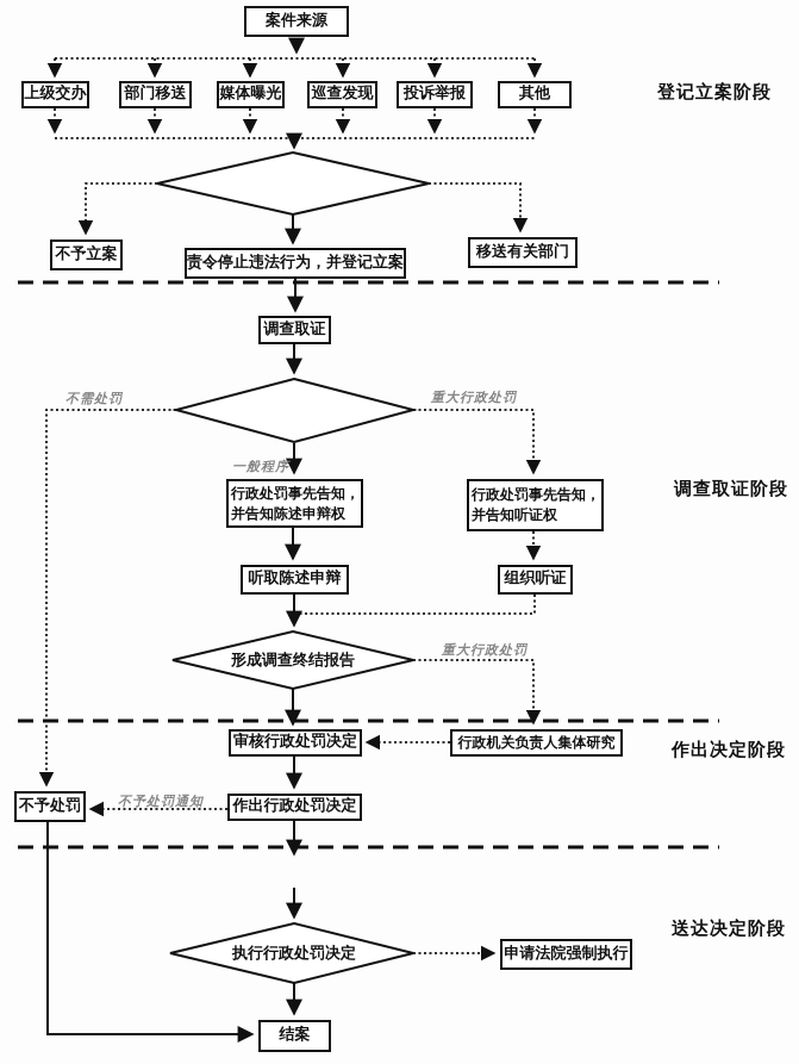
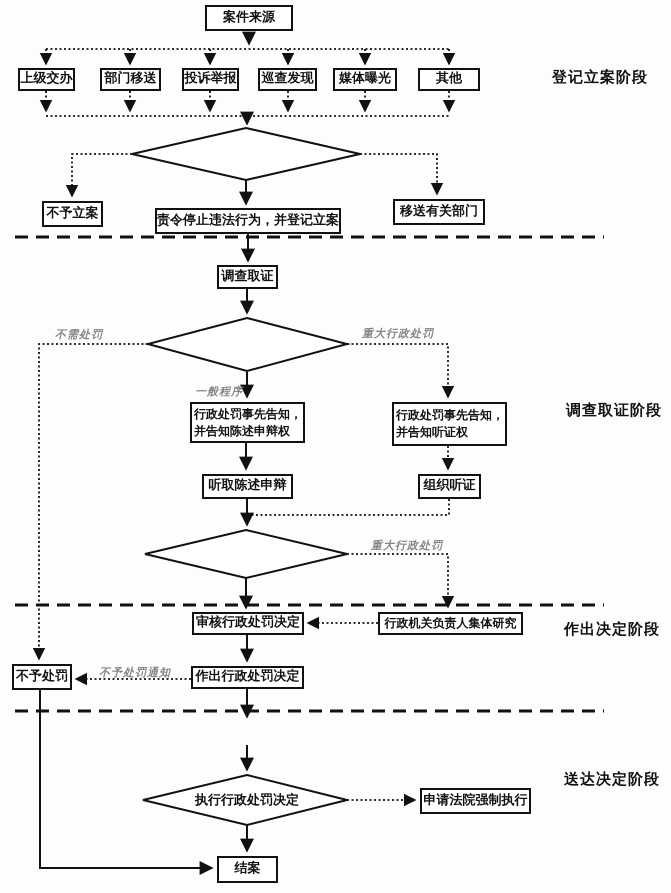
  案件来源
  上级交办
  部门移送
- 媒体曝光
+ 投诉举报
  巡查发现
- 投诉举报
+ 媒体曝光
  其他
  不予立案
  责令停止违法行为，并登记立案
  移送有关部门
  调查取证
  行政处罚事先告知，
  并告知陈述申辩权
  行政处罚事先告知，
  并告知听证权
  听取陈述申辩
  组织听证
- 形成调查终结报告
  审核行政处罚决定
  行政机关负责人集体研究
  作出行政处罚决定
  不予处罚
  执行行政处罚决定
  申请法院强制执行
  结案
  不需处罚
  重大行政处罚
  一般程序
  重大行政处罚
  不予处罚通知
  登记立案阶段
  调查取证阶段
  作出决定阶段
  送达决定阶段
